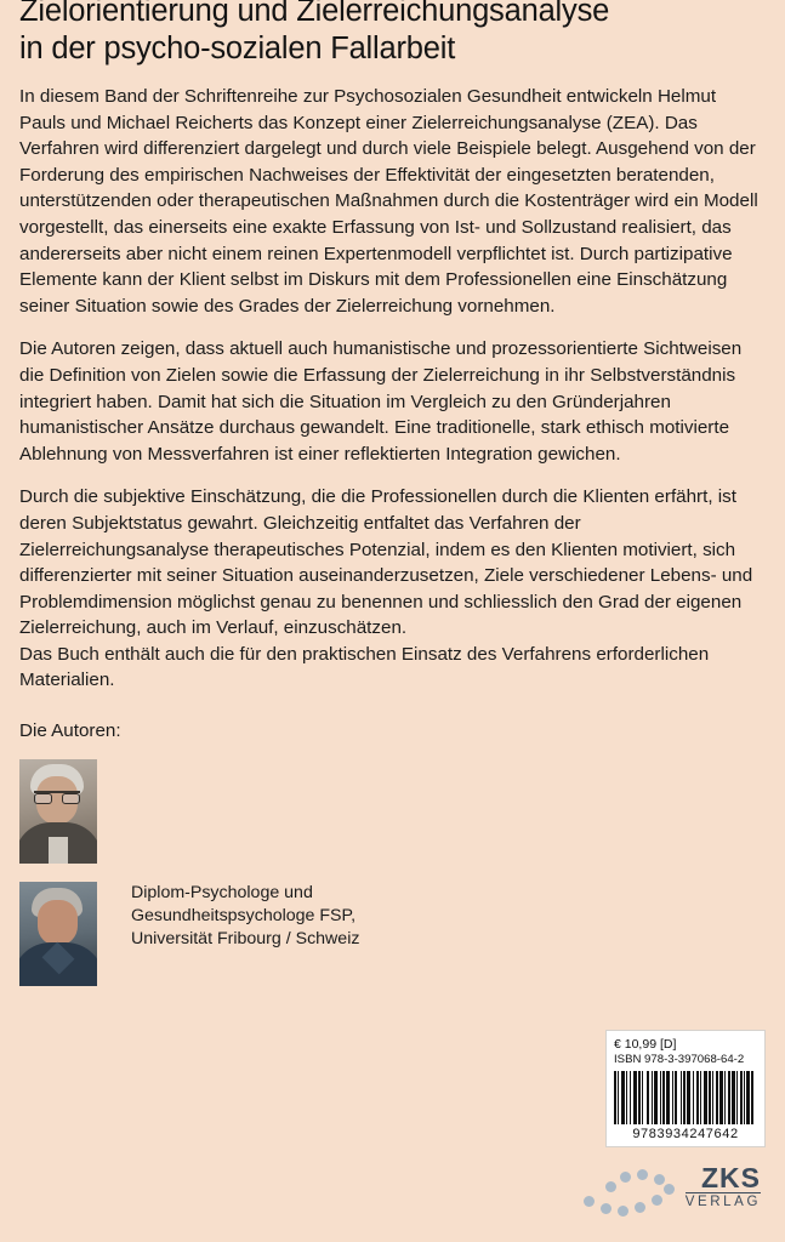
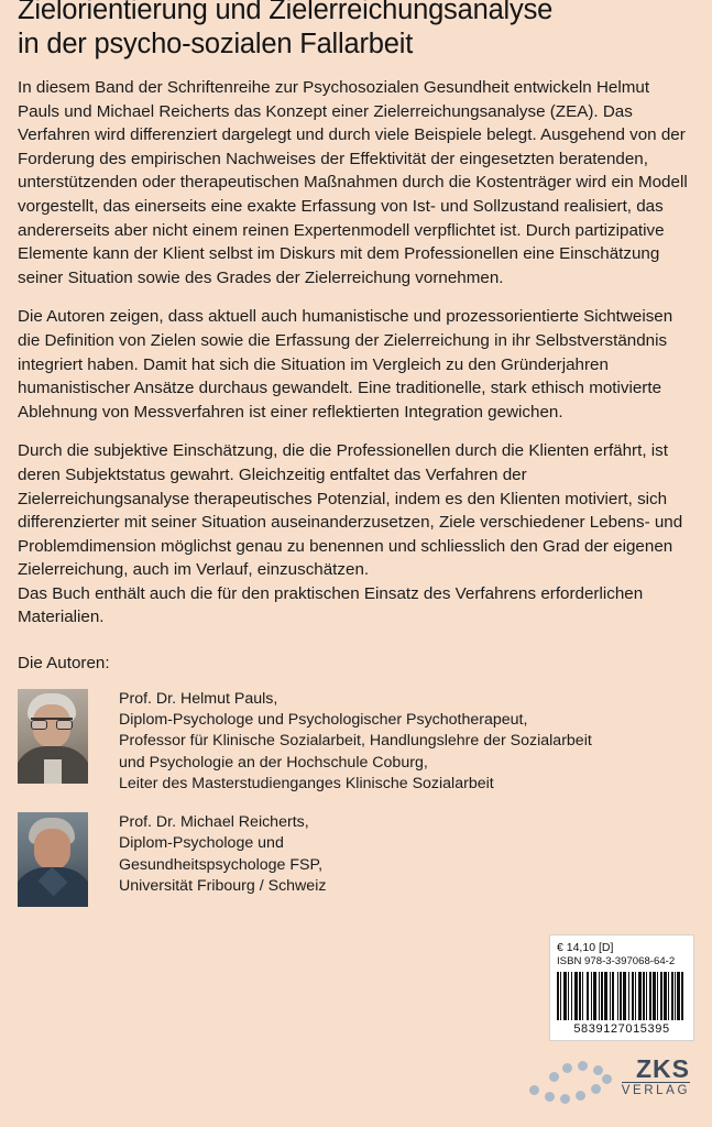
  Zielorientierung und Zielerreichungsanalyse
  in der psycho-sozialen Fallarbeit
  In diesem Band der Schriftenreihe zur Psychosozialen Gesundheit entwickeln Helmut Pauls und Michael Reicherts das Konzept einer Zielerreichungsanalyse (ZEA). Das Verfahren wird differenziert dargelegt und durch viele Beispiele belegt. Ausgehend von der Forderung des empirischen Nachweises der Effektivität der eingesetzten beratenden, unterstützenden oder therapeutischen Maßnahmen durch die Kostenträger wird ein Modell vorgestellt, das einerseits eine exakte Erfassung von Ist- und Sollzustand realisiert, das andererseits aber nicht einem reinen Expertenmodell verpflichtet ist. Durch partizipative Elemente kann der Klient selbst im Diskurs mit dem Professionellen eine Einschätzung seiner Situation sowie des Grades der Zielerreichung vornehmen.
  Die Autoren zeigen, dass aktuell auch humanistische und prozessorientierte Sichtweisen die Definition von Zielen sowie die Erfassung der Zielerreichung in ihr Selbstverständnis integriert haben. Damit hat sich die Situation im Vergleich zu den Gründerjahren humanistischer Ansätze durchaus gewandelt. Eine traditionelle, stark ethisch motivierte Ablehnung von Messverfahren ist einer reflektierten Integration gewichen.
  Durch die subjektive Einschätzung, die die Professionellen durch die Klienten erfährt, ist deren Subjektstatus gewahrt. Gleichzeitig entfaltet das Verfahren der Zielerreichungsanalyse therapeutisches Potenzial, indem es den Klienten motiviert, sich differenzierter mit seiner Situation auseinanderzusetzen, Ziele verschiedener Lebens- und Problemdimension möglichst genau zu benennen und schliesslich den Grad der eigenen Zielerreichung, auch im Verlauf, einzuschätzen.
  Das Buch enthält auch die für den praktischen Einsatz des Verfahrens erforderlichen Materialien.
  Die Autoren:
+ Prof. Dr. Helmut Pauls,
+ Diplom-Psychologe und Psychologischer Psychotherapeut,
+ Professor für Klinische Sozialarbeit, Handlungslehre der Sozialarbeit
+ und Psychologie an der Hochschule Coburg,
+ Leiter des Masterstudienganges Klinische Sozialarbeit
+ Prof. Dr. Michael Reicherts,
  Diplom-Psychologe und
  Gesundheitspsychologe FSP,
  Universität Fribourg / Schweiz
- € 10,99 [D]
+ € 14,10 [D]
  ISBN 978-3-397068-64-2
- 9783934247642
+ 5839127015395
  ZKS
  VERLAG
